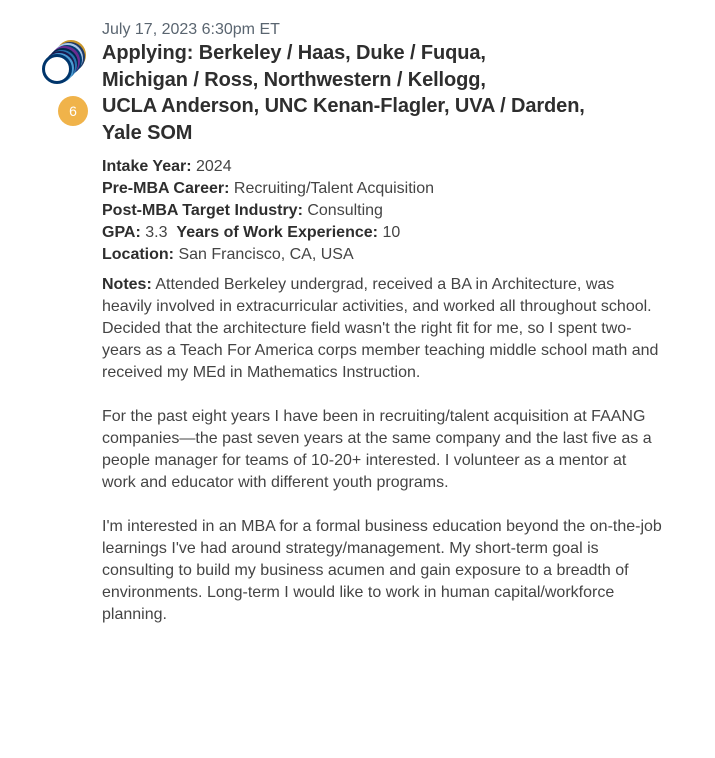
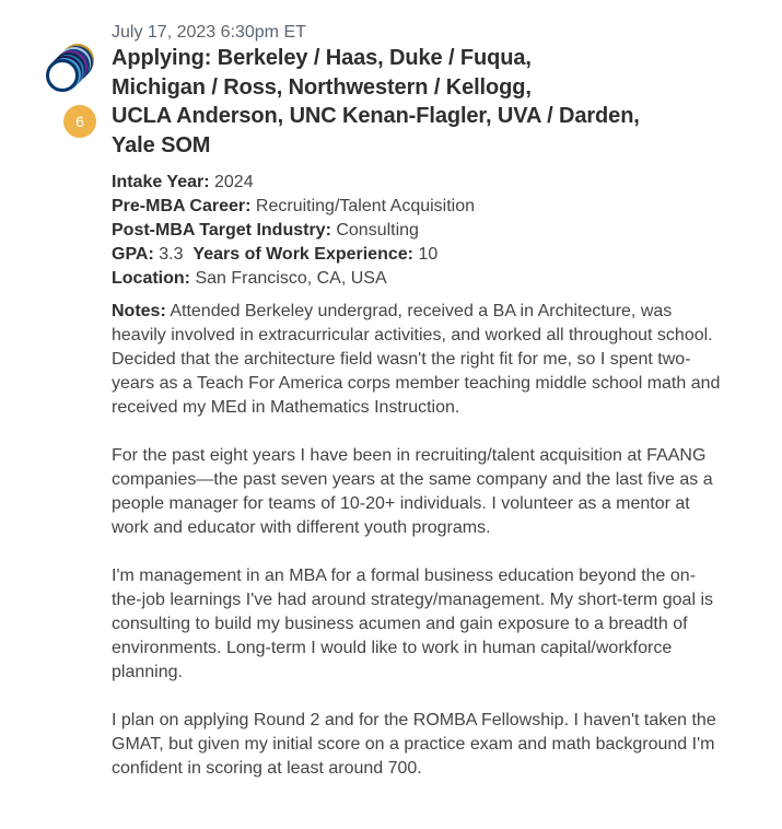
  6
  July 17, 2023 6:30pm ET
  Applying: Berkeley / Haas, Duke / Fuqua,
  Michigan / Ross, Northwestern / Kellogg,
  UCLA Anderson, UNC Kenan-Flagler, UVA / Darden,
  Yale SOM
  Intake Year: 2024
  Pre-MBA Career: Recruiting/Talent Acquisition
  Post-MBA Target Industry: Consulting
  GPA: 3.3 Years of Work Experience: 10
  Location: San Francisco, CA, USA
  Notes: Attended Berkeley undergrad, received a BA in Architecture, was heavily involved in extracurricular activities, and worked all throughout school. Decided that the architecture field wasn't the right fit for me, so I spent two-years as a Teach For America corps member teaching middle school math and received my MEd in Mathematics Instruction.
- For the past eight years I have been in recruiting/talent acquisition at FAANG companies—the past seven years at the same company and the last five as a people manager for teams of 10-20+ interested. I volunteer as a mentor at work and educator with different youth programs.
+ For the past eight years I have been in recruiting/talent acquisition at FAANG companies—the past seven years at the same company and the last five as a people manager for teams of 10-20+ individuals. I volunteer as a mentor at work and educator with different youth programs.
- I'm interested in an MBA for a formal business education beyond the on-the-job learnings I've had around strategy/management. My short-term goal is consulting to build my business acumen and gain exposure to a breadth of environments. Long-term I would like to work in human capital/workforce planning.
+ I'm management in an MBA for a formal business education beyond the on-the-job learnings I've had around strategy/management. My short-term goal is consulting to build my business acumen and gain exposure to a breadth of environments. Long-term I would like to work in human capital/workforce planning.
+ I plan on applying Round 2 and for the ROMBA Fellowship. I haven't taken the GMAT, but given my initial score on a practice exam and math background I'm confident in scoring at least around 700.
